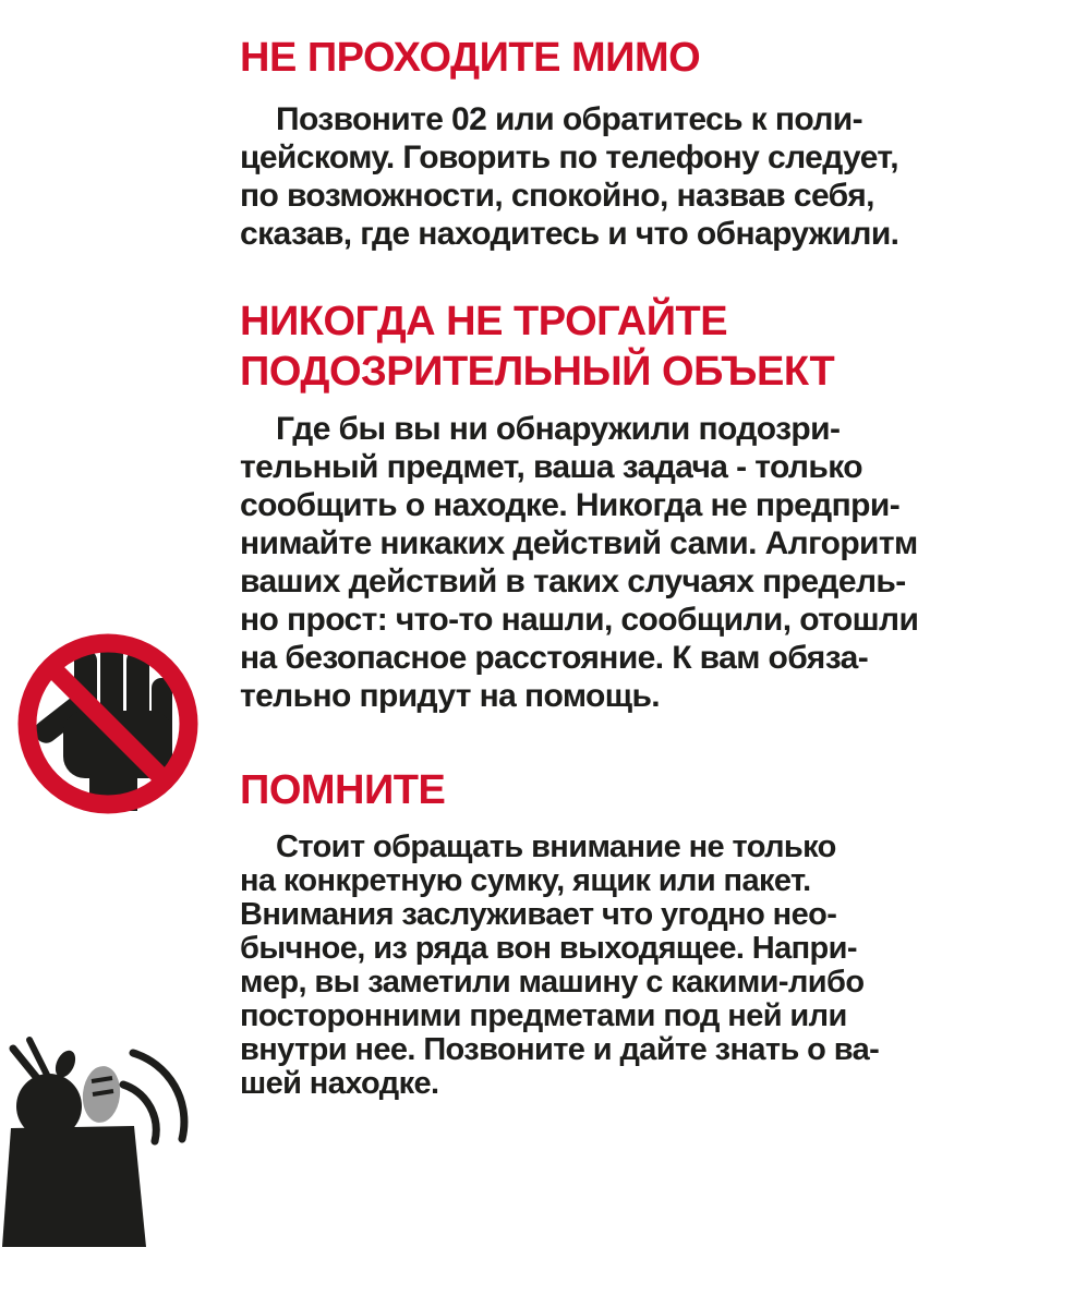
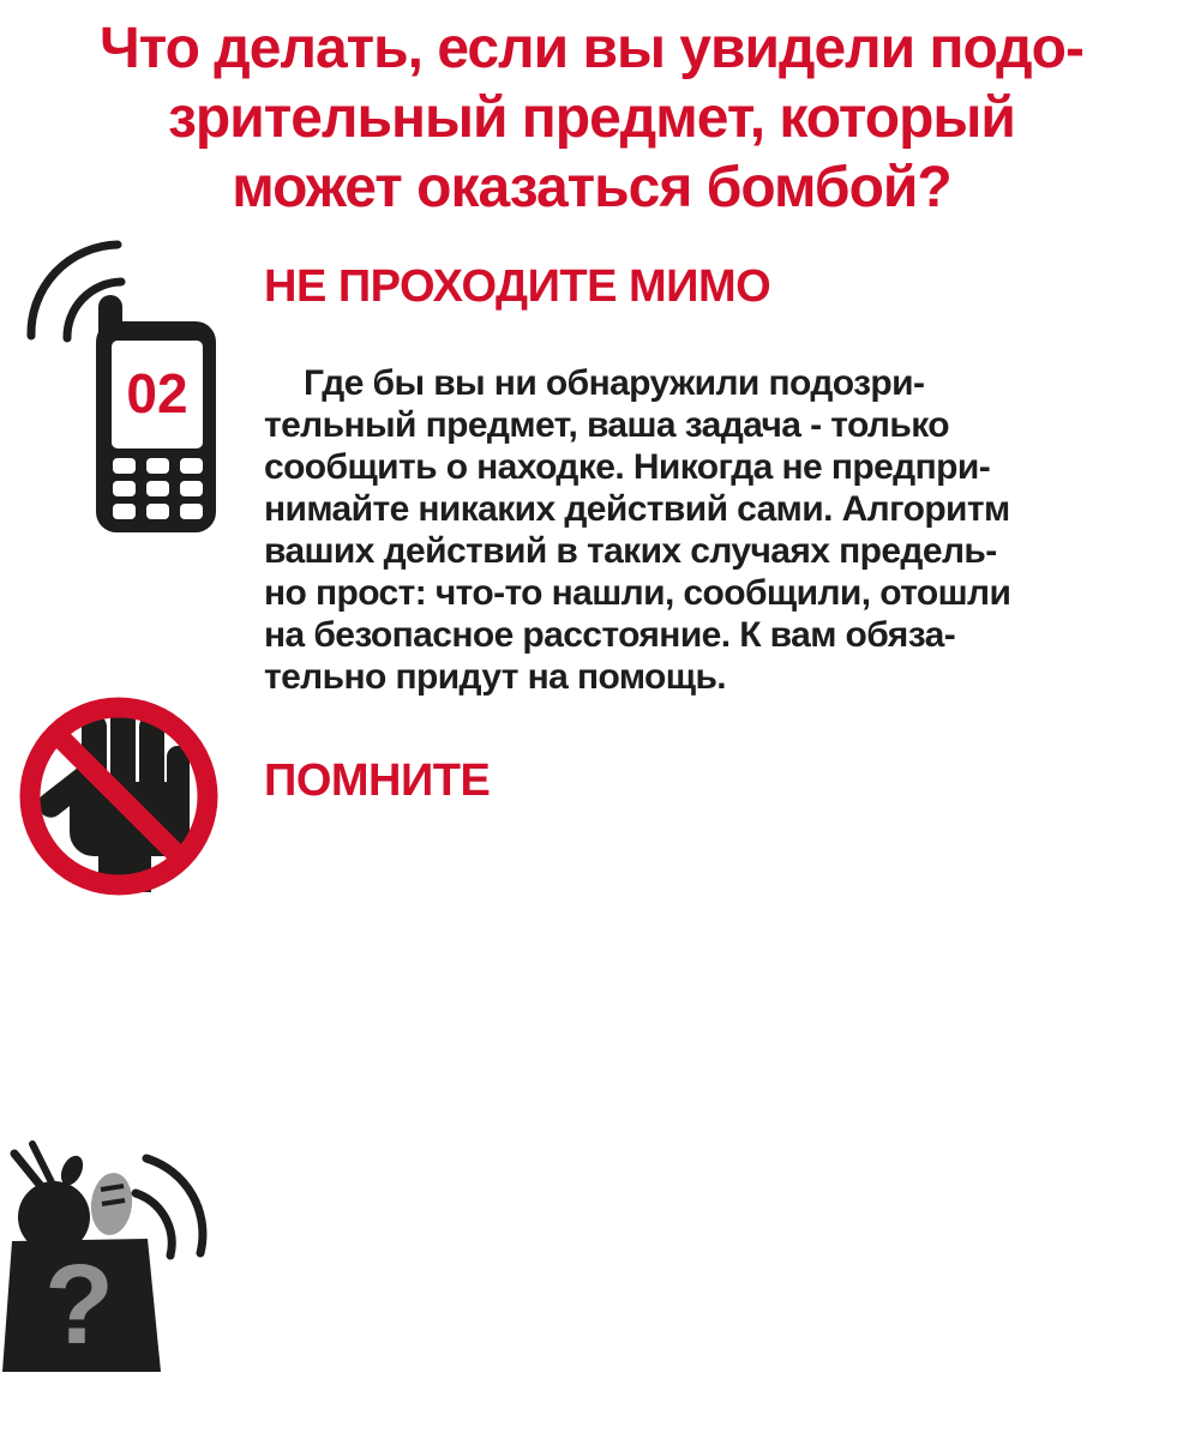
+ Что делать, если вы увидели подо-
+ зрительный предмет, который
+ может оказаться бомбой?
+ 02
+ ?
  НЕ ПРОХОДИТЕ МИМО
- Позвоните 02 или обратитесь к поли-
- цейскому. Говорить по телефону следует,
- по возможности, спокойно, назвав себя,
- сказав, где находитесь и что обнаружили.
- НИКОГДА НЕ ТРОГАЙТЕ
- ПОДОЗРИТЕЛЬНЫЙ ОБЪЕКТ
  Где бы вы ни обнаружили подозри-
  тельный предмет, ваша задача - только
  сообщить о находке. Никогда не предпри-
  нимайте никаких действий сами. Алгоритм
  ваших действий в таких случаях предель-
  но прост: что-то нашли, сообщили, отошли
  на безопасное расстояние. К вам обяза-
  тельно придут на помощь.
  ПОМНИТЕ
- Стоит обращать внимание не только
- на конкретную сумку, ящик или пакет.
- Внимания заслуживает что угодно нео-
- бычное, из ряда вон выходящее. Напри-
- мер, вы заметили машину с какими-либо
- посторонними предметами под ней или
- внутри нее. Позвоните и дайте знать о ва-
- шей находке.
